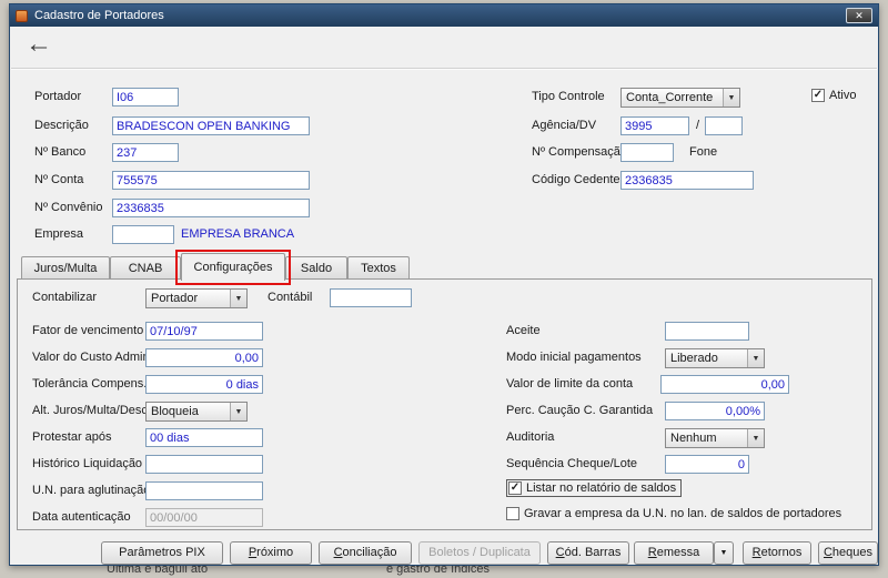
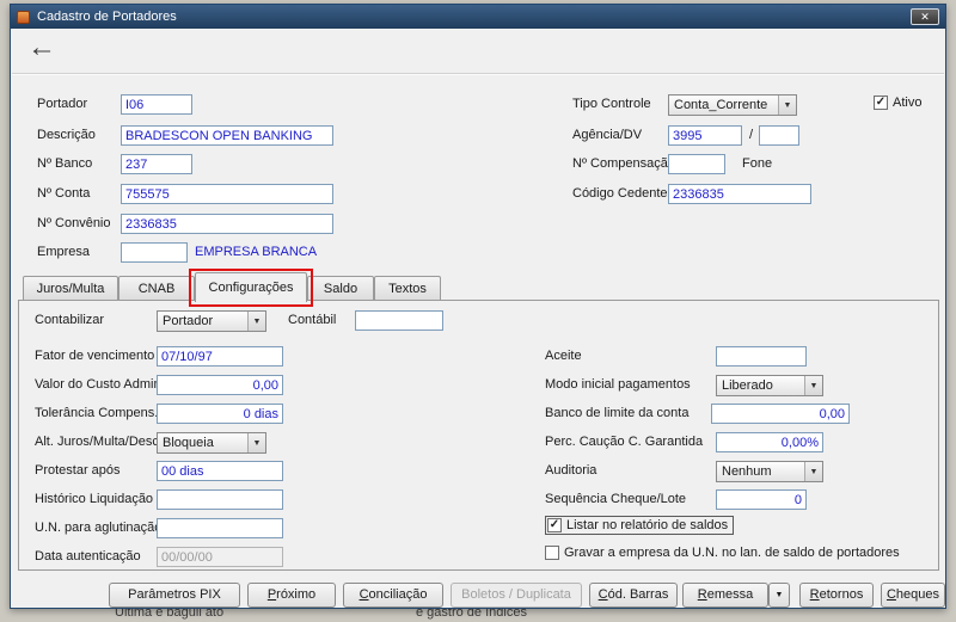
  Ultima é baguil ato
  é gastro de índices
  Cadastro de Portadores
  ✕
  ←
  Portador
  I06
  Descrição
  BRADESCON OPEN BANKING
  Nº Banco
  237
  Nº Conta
  755575
  Nº Convênio
  2336835
  Empresa
  EMPRESA BRANCA
  Tipo Controle
  Conta_Corrente
  ✓
  Ativo
  Agência/DV
  3995
  /
  Nº Compensaçã
  Fone
  Código Cedente
  2336835
  Juros/Multa
  CNAB
  Configurações
  Saldo
  Textos
  Contabilizar
  Portador
  Contábil
  Fator de vencimento
  07/10/97
  Valor do Custo Admi
  0,00
  Tolerância Compens
  0 dias
  Alt. Juros/Multa/Des
  Bloqueia
  Protestar após
  00 dias
  Histórico Liquidação
  U.N. para aglutinaçã
  Data autenticação
  00/00/00
  Aceite
  Modo inicial pagamentos
  Liberado
- Valor de limite da conta
+ Banco de limite da conta
  0,00
  Perc. Caução C. Garantida
  0,00%
  Auditoria
  Nenhum
  Sequência Cheque/Lote
  0
  ✓
  Listar no relatório de saldos
- Gravar a empresa da U.N. no lan. de saldos de portadores
+ Gravar a empresa da U.N. no lan. de saldo de portadores
  Parâmetros PIX
  Próximo
  Conciliação
  Boletos / Duplicata
  Cód. Barras
  Remessa
  Retornos
  Cheques
